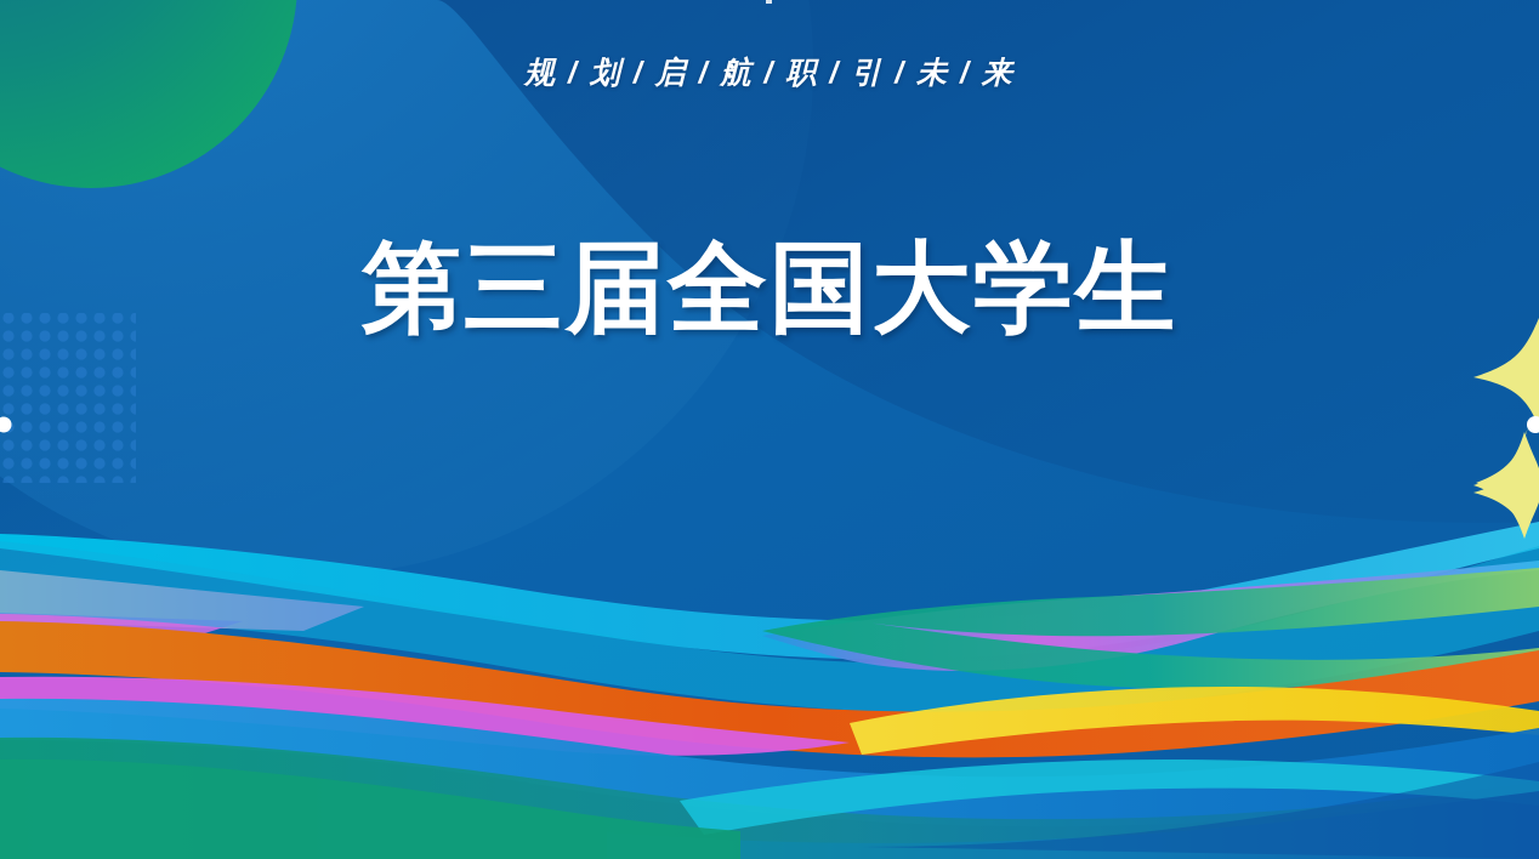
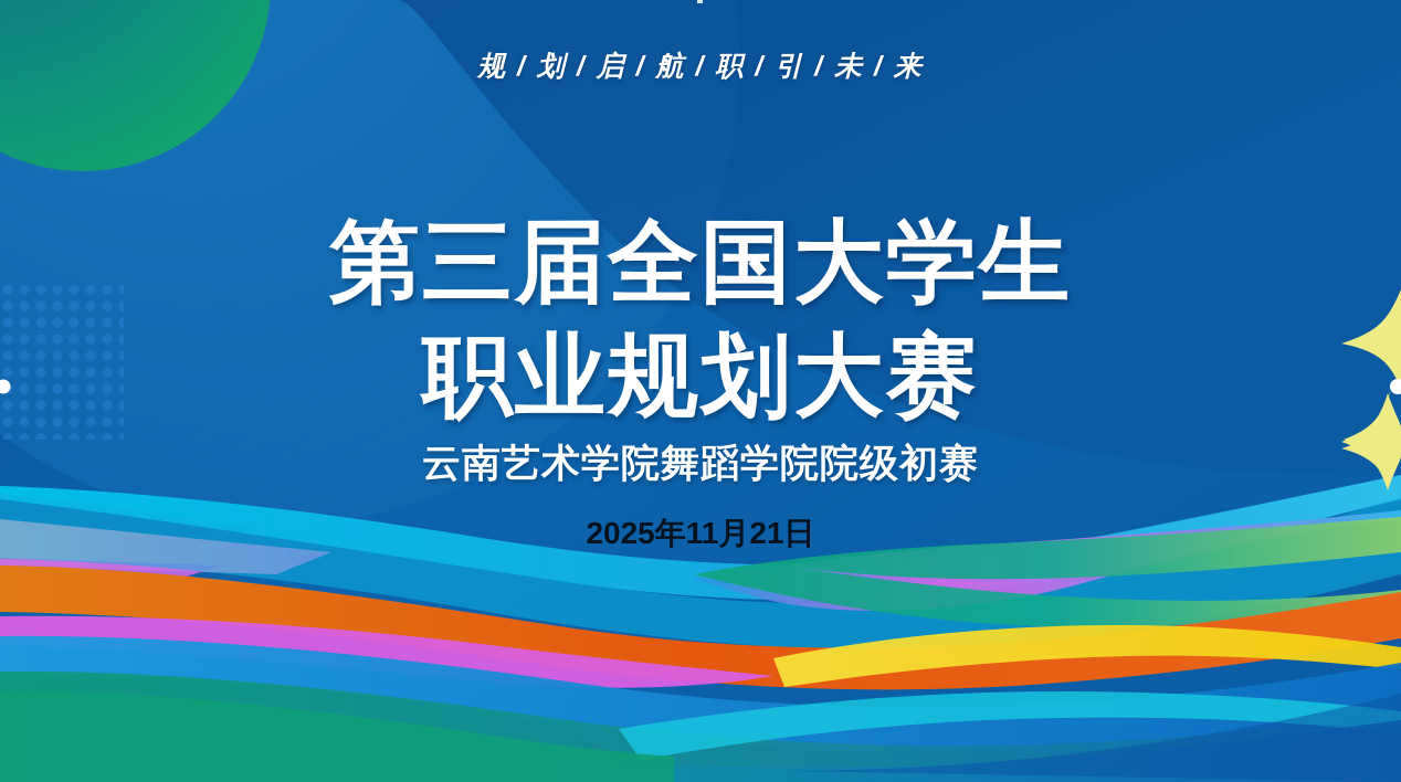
  规 / 划 / 启 / 航 / 职 / 引 / 未 / 来
  第三届全国大学生
+ 职业规划大赛
+ 云南艺术学院舞蹈学院院级初赛
+ 2025年11月21日
